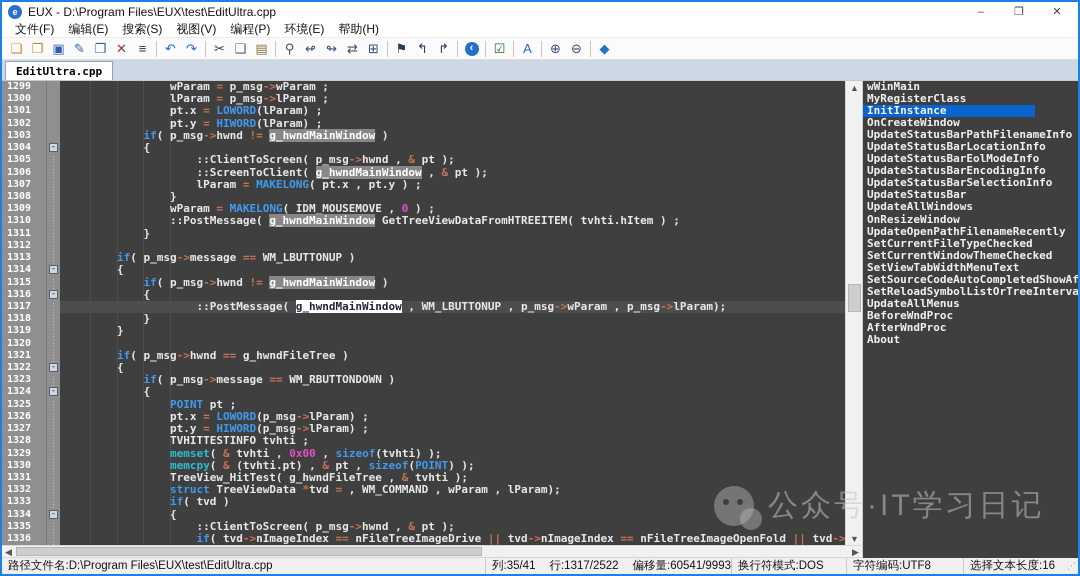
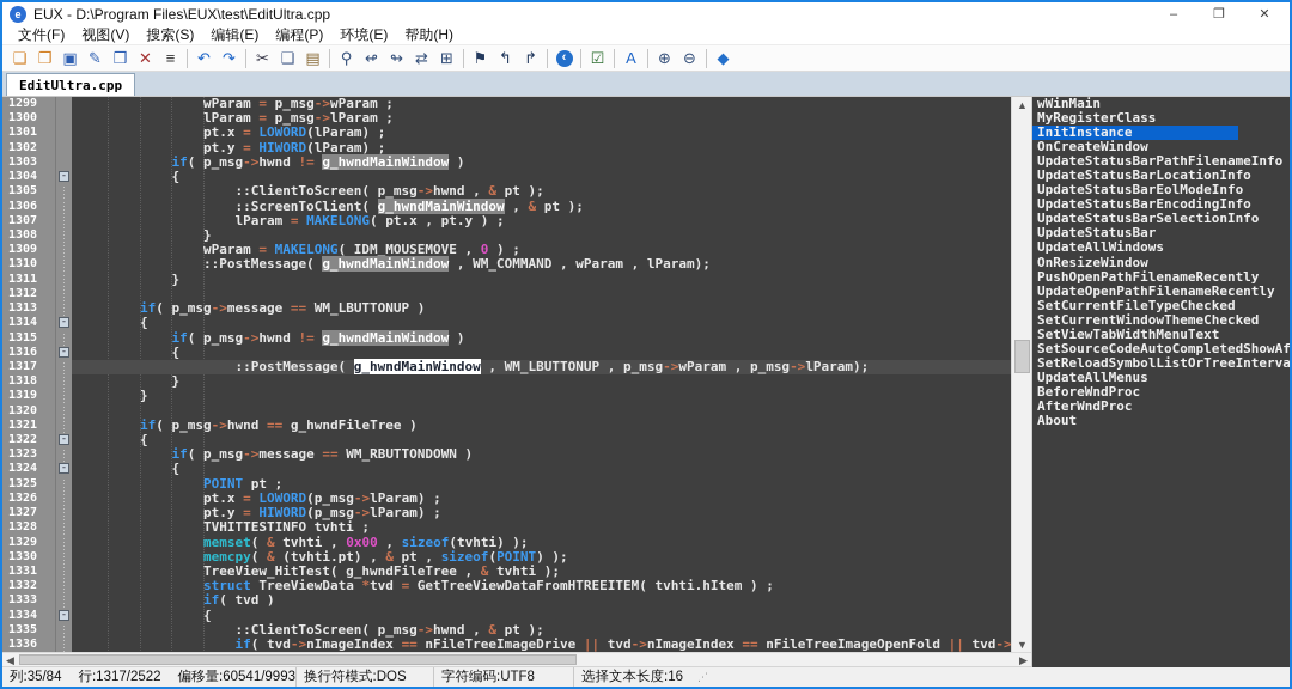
  e
  EUX - D:\Program Files\EUX\test\EditUltra.cpp
  –
  ❐
  ✕
  文件(F)
- 编辑(E)
+ 视图(V)
  搜索(S)
- 视图(V)
+ 编辑(E)
  编程(P)
  环境(E)
  帮助(H)
  ❏
  ❐
  ▣
  ✎
  ❒
  ✕
  ≡
  ↶
  ↷
  ✂
  ❑
  ▤
  ⚲
  ↫
  ↬
  ⇄
  ⊞
  ⚑
  ↰
  ↱
  ‹
  ☑
  A
  ⊕
  ⊖
  ◆
  EditUltra.cpp
  1299
  1300
  1301
  1302
  1303
  1304
  1305
  1306
  1307
  1308
  1309
  1310
  1311
  1312
  1313
  1314
  1315
  1316
  1317
  1318
  1319
  1320
  1321
  1322
  1323
  1324
  1325
  1326
  1327
  1328
  1329
  1330
  1331
  1332
  1333
  1334
  1335
  1336
  -
  -
  -
  -
  -
  -
  wParam = p_msg->wParam ;
  lParam = p_msg->lParam ;
  pt.x = LOWORD(lParam) ;
  pt.y = HIWORD(lParam) ;
  if( p_msg->hwnd != g_hwndMainWindow )
  {
  ::ClientToScreen( p_msg->hwnd , & pt );
  ::ScreenToClient( g_hwndMainWindow , & pt );
  lParam = MAKELONG( pt.x , pt.y ) ;
  }
  wParam = MAKELONG( IDM_MOUSEMOVE , 0 ) ;
- ::PostMessage( g_hwndMainWindow GetTreeViewDataFromHTREEITEM( tvhti.hItem ) ;
+ ::PostMessage( g_hwndMainWindow , WM_COMMAND , wParam , lParam);
  }
  if( p_msg->message == WM_LBUTTONUP )
  {
  if( p_msg->hwnd != g_hwndMainWindow )
  {
  ::PostMessage( g_hwndMainWindow , WM_LBUTTONUP , p_msg->wParam , p_msg->lParam);
  }
  }
  if( p_msg->hwnd == g_hwndFileTree )
  {
  if( p_msg->message == WM_RBUTTONDOWN )
  {
  POINT pt ;
  pt.x = LOWORD(p_msg->lParam) ;
  pt.y = HIWORD(p_msg->lParam) ;
  TVHITTESTINFO tvhti ;
  memset( & tvhti , 0x00 , sizeof(tvhti) );
  memcpy( & (tvhti.pt) , & pt , sizeof(POINT) );
  TreeView_HitTest( g_hwndFileTree , & tvhti );
- struct TreeViewData *tvd = , WM_COMMAND , wParam , lParam);
+ struct TreeViewData *tvd = GetTreeViewDataFromHTREEITEM( tvhti.hItem ) ;
  if( tvd )
  {
  ::ClientToScreen( p_msg->hwnd , & pt );
  if( tvd->nImageIndex == nFileTreeImageDrive || tvd->nImageIndex == nFileTreeImageOpenFold || tvd->
  ▲
  ▼
  ◀
  ▶
  wWinMain
  MyRegisterClass
  InitInstance
  OnCreateWindow
  UpdateStatusBarPathFilenameInfo
  UpdateStatusBarLocationInfo
  UpdateStatusBarEolModeInfo
  UpdateStatusBarEncodingInfo
  UpdateStatusBarSelectionInfo
  UpdateStatusBar
  UpdateAllWindows
  OnResizeWindow
+ PushOpenPathFilenameRecently
  UpdateOpenPathFilenameRecently
  SetCurrentFileTypeChecked
  SetCurrentWindowThemeChecked
  SetViewTabWidthMenuText
  SetSourceCodeAutoCompletedShowAf
  SetReloadSymbolListOrTreeInterva
  UpdateAllMenus
  BeforeWndProc
  AfterWndProc
  About
- 公众号·IT学习日记
- 路径文件名:D:\Program Files\EUX\test\EditUltra.cpp
- 列:35/41
+ 列:35/84
  行:1317/2522
  偏移量:60541/9993
  换行符模式:DOS
  字符编码:UTF8
  选择文本长度:16
  ⋰
